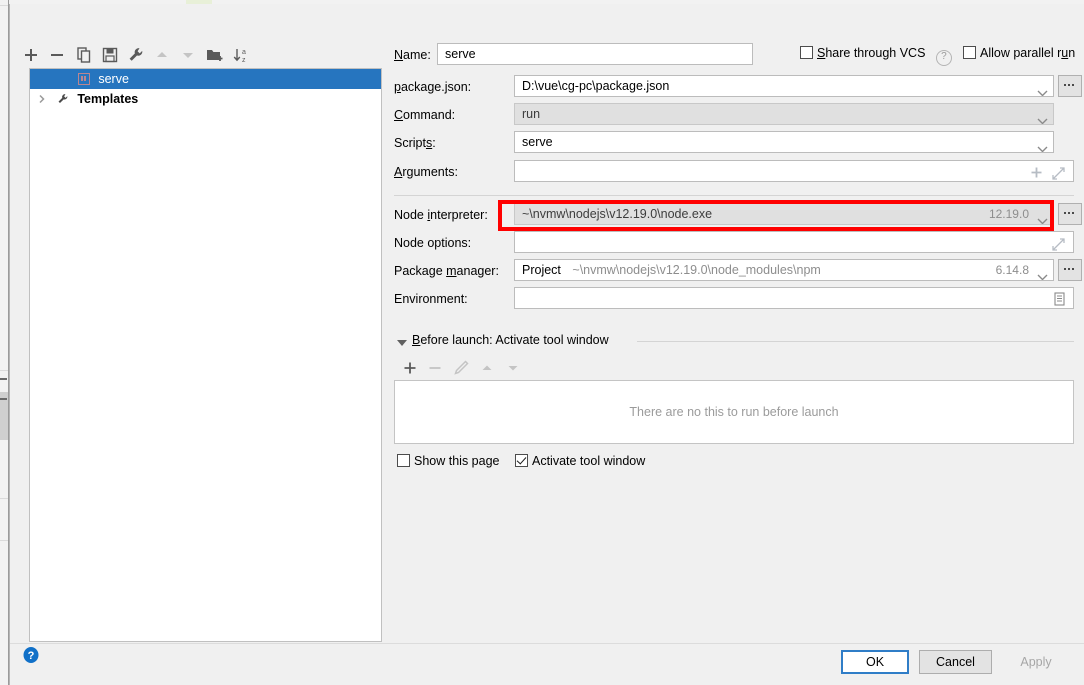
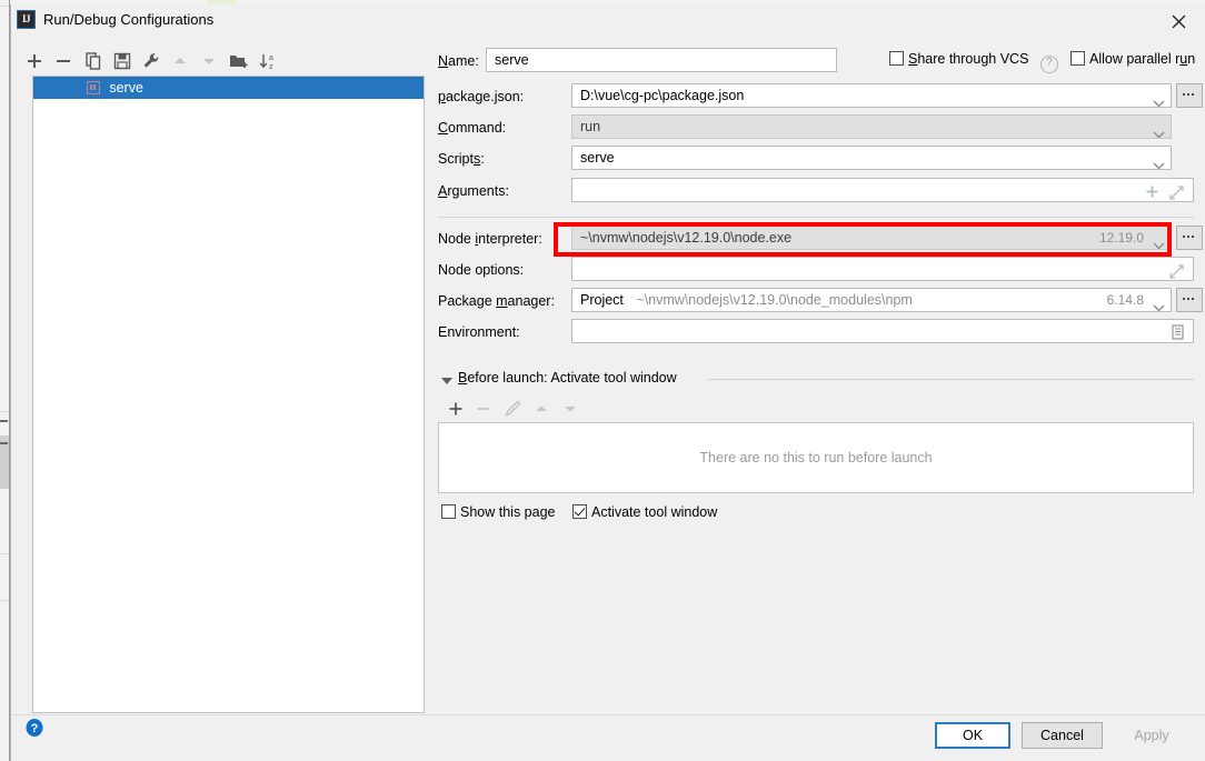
+ IJ
+ Run/Debug Configurations
  serve
- Templates
  Name:
  serve
  Share through VCS ?
  Allow parallel run
  package.json:
  D:\vue\cg-pc\package.json
  Command:
  run
  Scripts:
  serve
  Arguments:
  Node interpreter:
  ~\nvmw\nodejs\v12.19.0\node.exe
  12.19.0
  Node options:
  Package manager:
  Project ~\nvmw\nodejs\v12.19.0\node_modules\npm
  6.14.8
  Environment:
  Before launch: Activate tool window
  There are no this to run before launch
  Show this page
  Activate tool window
  ?
  OK
  Cancel
  Apply
